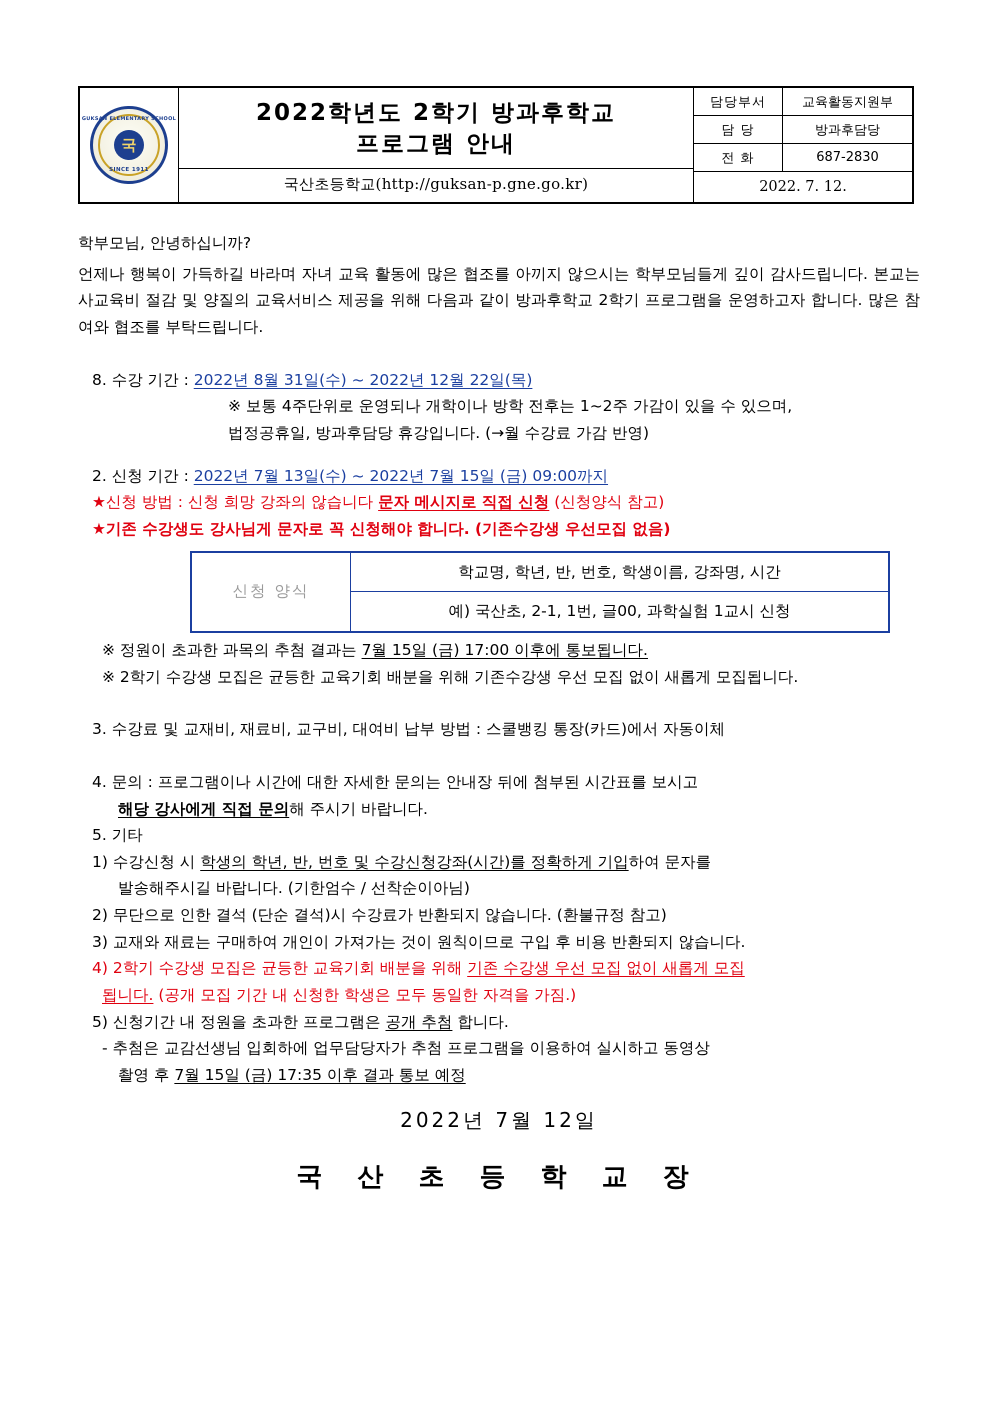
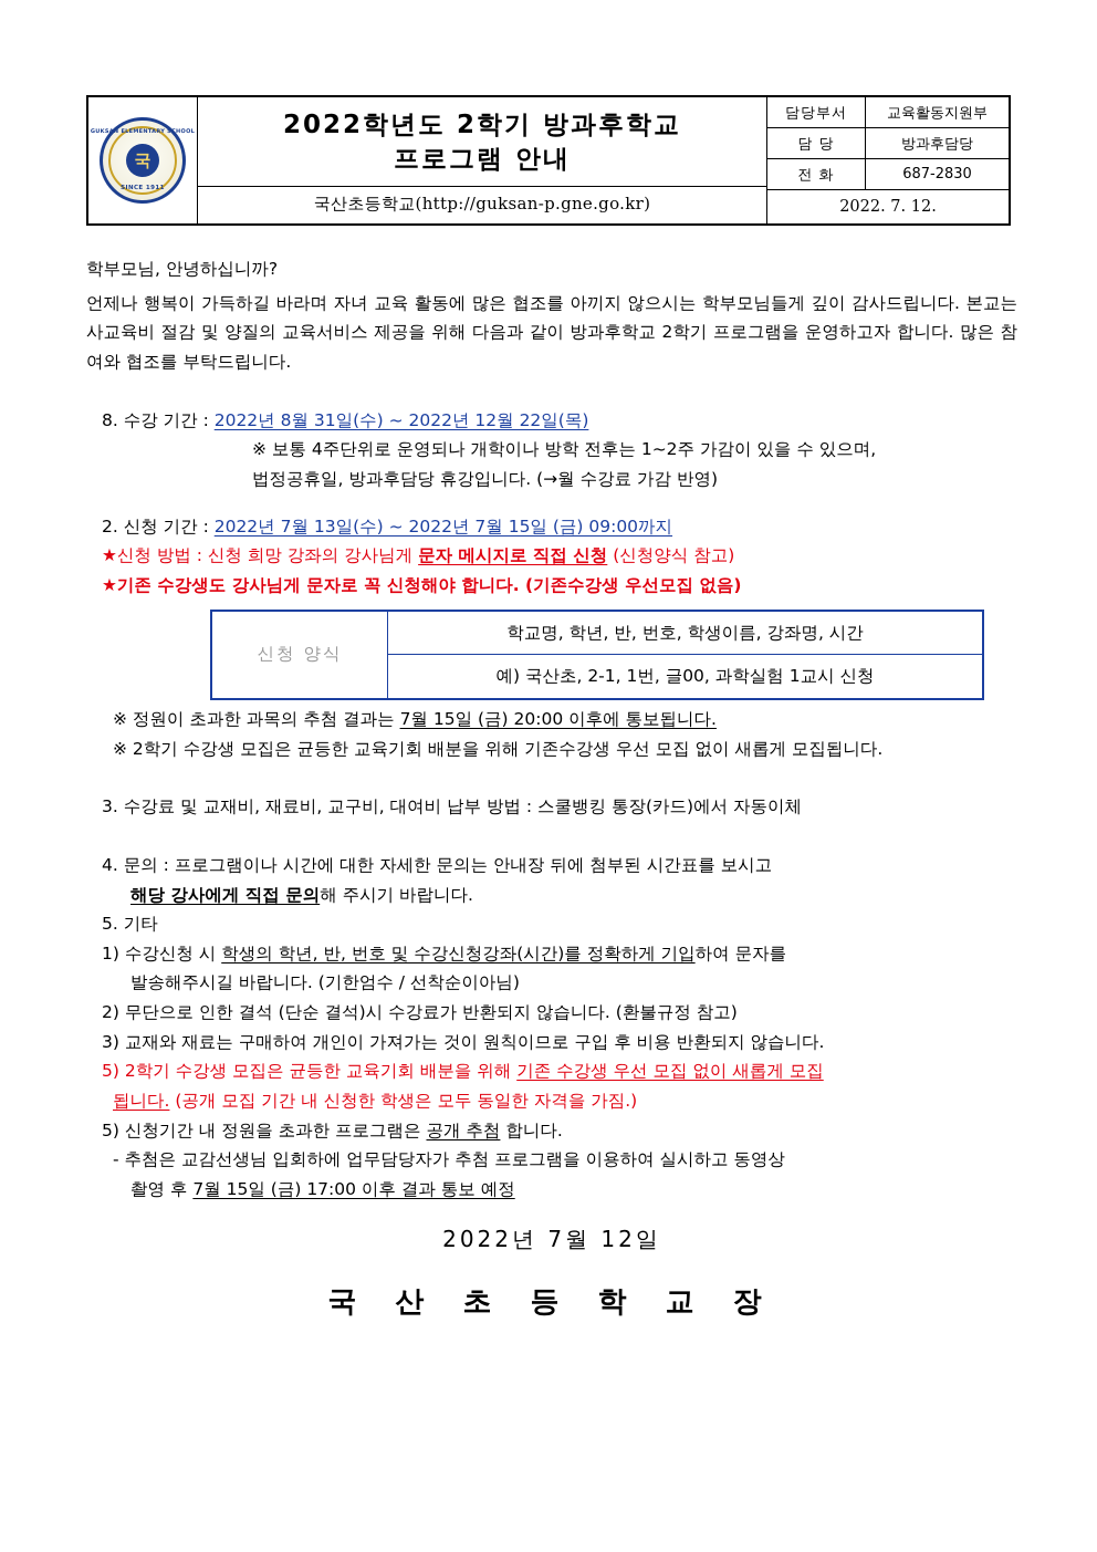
  국
  2022학년도 2학기 방과후학교
  프로그램 안내
  국산초등학교(http://guksan-p.gne.go.kr)
  담당부서
  교육활동지원부
  담 당
  방과후담당
  전 화
  687-2830
  2022. 7. 12.
  학부모님, 안녕하십니까?
  언제나 행복이 가득하길 바라며 자녀 교육 활동에 많은 협조를 아끼지 않으시는 학부모님들게 깊이 감사드립니다. 본교는 사교육비 절감 및 양질의 교육서비스 제공을 위해 다음과 같이 방과후학교 2학기 프로그램을 운영하고자 합니다. 많은 참여와 협조를 부탁드립니다.
  8. 수강 기간 : 2022년 8월 31일(수) ~ 2022년 12월 22일(목)
  ※ 보통 4주단위로 운영되나 개학이나 방학 전후는 1~2주 가감이 있을 수 있으며,
  법정공휴일, 방과후담당 휴강입니다. (→월 수강료 가감 반영)
  2. 신청 기간 : 2022년 7월 13일(수) ~ 2022년 7월 15일 (금) 09:00까지
- ★신청 방법 : 신청 희망 강좌의 않습니다 문자 메시지로 직접 신청 (신청양식 참고)
+ ★신청 방법 : 신청 희망 강좌의 강사님게 문자 메시지로 직접 신청 (신청양식 참고)
  ★기존 수강생도 강사님게 문자로 꼭 신청해야 합니다. (기존수강생 우선모집 없음)
  신청 양식	학교명, 학년, 반, 번호, 학생이름, 강좌명, 시간
  예) 국산초, 2-1, 1번, 글00, 과학실험 1교시 신청
- ※ 정원이 초과한 과목의 추첨 결과는 7월 15일 (금) 17:00 이후에 통보됩니다.
+ ※ 정원이 초과한 과목의 추첨 결과는 7월 15일 (금) 20:00 이후에 통보됩니다.
  ※ 2학기 수강생 모집은 균등한 교육기회 배분을 위해 기존수강생 우선 모집 없이 새롭게 모집됩니다.
  3. 수강료 및 교재비, 재료비, 교구비, 대여비 납부 방법 : 스쿨뱅킹 통장(카드)에서 자동이체
  4. 문의 : 프로그램이나 시간에 대한 자세한 문의는 안내장 뒤에 첨부된 시간표를 보시고
  해당 강사에게 직접 문의해 주시기 바랍니다.
  5. 기타
  1) 수강신청 시 학생의 학년, 반, 번호 및 수강신청강좌(시간)를 정확하게 기입하여 문자를
  발송해주시길 바랍니다. (기한엄수 / 선착순이아님)
  2) 무단으로 인한 결석 (단순 결석)시 수강료가 반환되지 않습니다. (환불규정 참고)
  3) 교재와 재료는 구매하여 개인이 가져가는 것이 원칙이므로 구입 후 비용 반환되지 않습니다.
- 4) 2학기 수강생 모집은 균등한 교육기회 배분을 위해 기존 수강생 우선 모집 없이 새롭게 모집
+ 5) 2학기 수강생 모집은 균등한 교육기회 배분을 위해 기존 수강생 우선 모집 없이 새롭게 모집
  됩니다. (공개 모집 기간 내 신청한 학생은 모두 동일한 자격을 가짐.)
  5) 신청기간 내 정원을 초과한 프로그램은 공개 추첨 합니다.
  - 추첨은 교감선생님 입회하에 업무담당자가 추첨 프로그램을 이용하여 실시하고 동영상
- 촬영 후 7월 15일 (금) 17:35 이후 결과 통보 예정
+ 촬영 후 7월 15일 (금) 17:00 이후 결과 통보 예정
  2022년 7월 12일
  국 산 초 등 학 교 장
